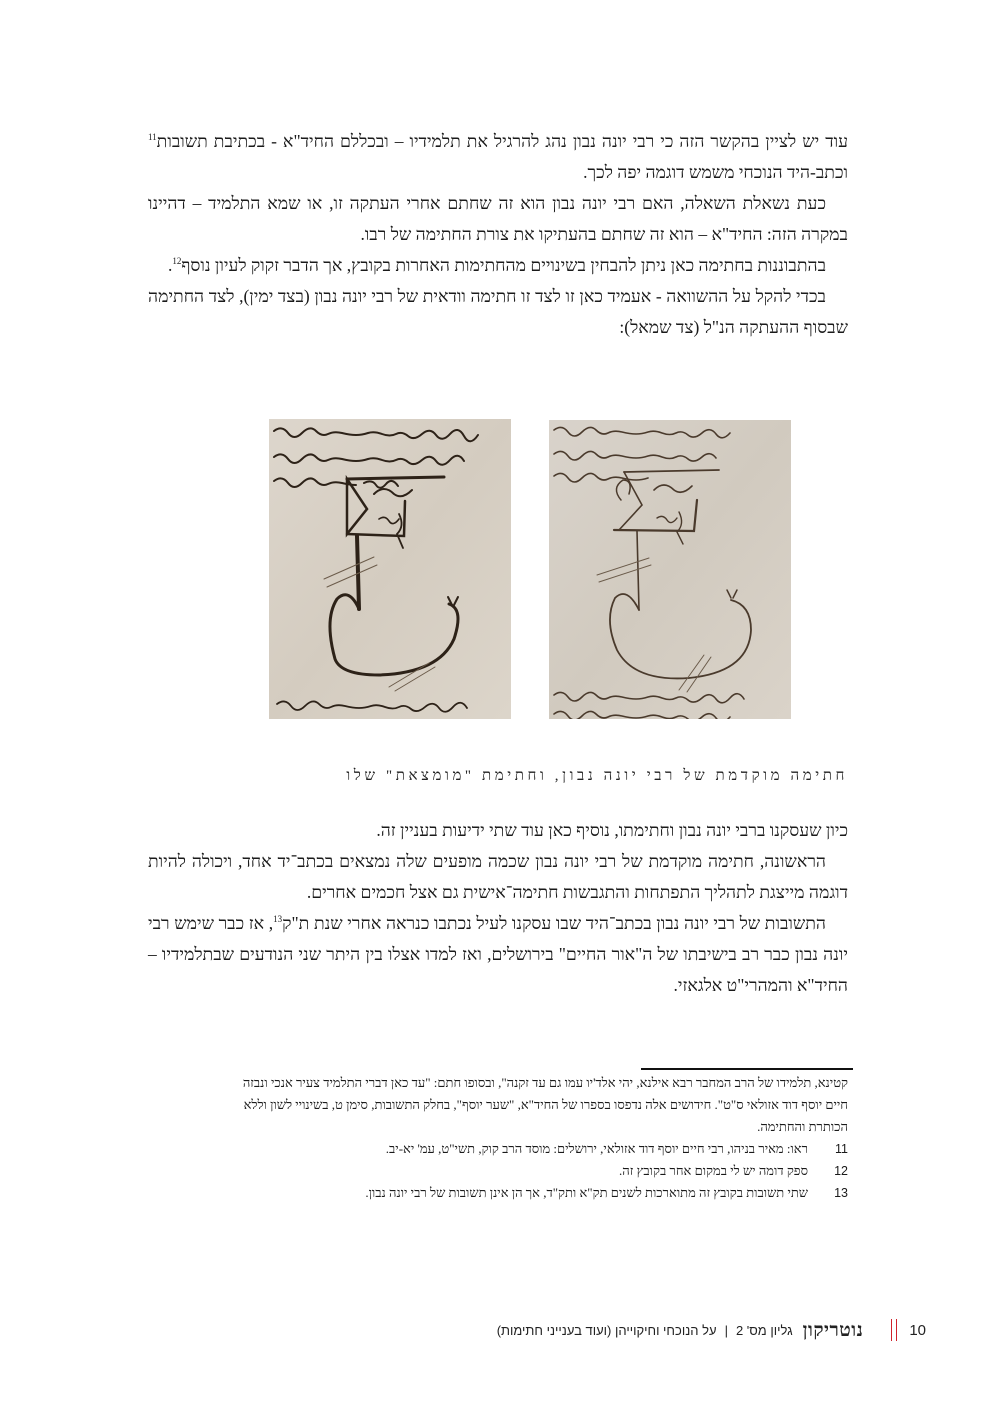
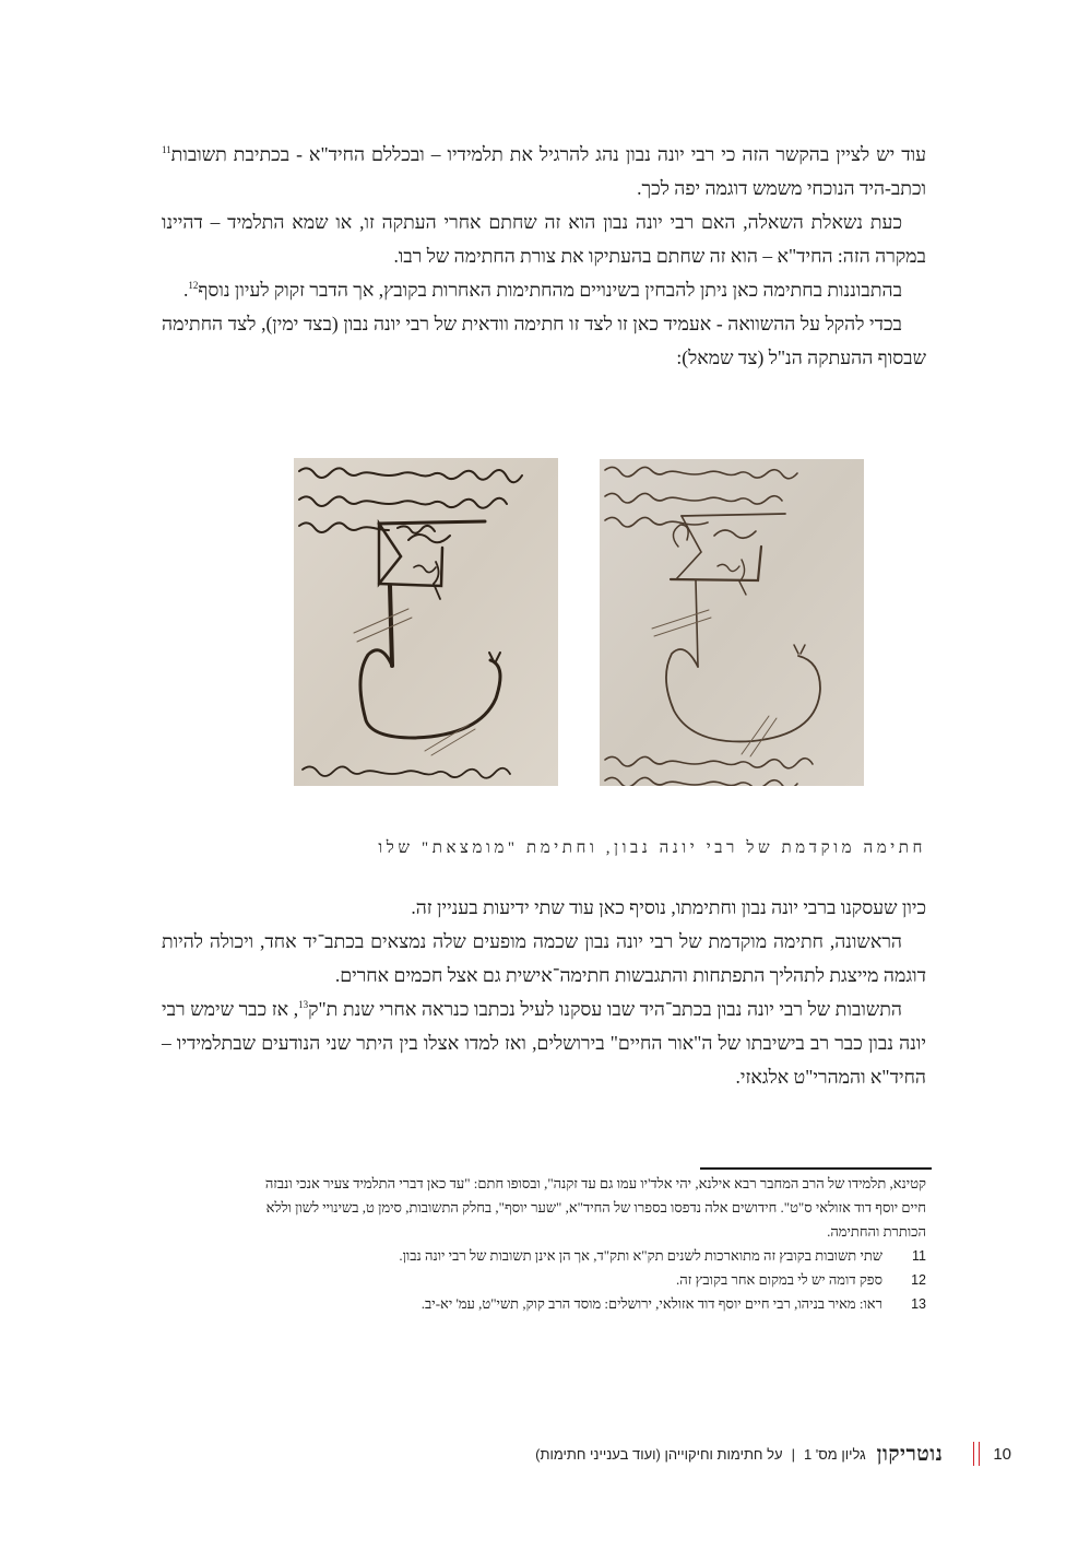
  עוד יש לציין בהקשר הזה כי רבי יונה נבון נהג להרגיל את תלמידיו – ובכללם החיד"א - בכתיבת תשובות11 וכתב-היד הנוכחי משמש דוגמה יפה לכך.
  כעת נשאלת השאלה, האם רבי יונה נבון הוא זה שחתם אחרי העתקה זו, או שמא התלמיד – דהיינו במקרה הזה: החיד"א – הוא זה שחתם בהעתיקו את צורת החתימה של רבו.
  בהתבוננות בחתימה כאן ניתן להבחין בשינויים מהחתימות האחרות בקובץ, אך הדבר זקוק לעיון נוסף12.
  בכדי להקל על ההשוואה - אעמיד כאן זו לצד זו חתימה וודאית של רבי יונה נבון (בצד ימין), לצד החתימה שבסוף ההעתקה הנ"ל (צד שמאל):
  חתימה מוקדמת של רבי יונה נבון, וחתימת "מומצאת" שלו
  כיון שעסקנו ברבי יונה נבון וחתימתו, נוסיף כאן עוד שתי ידיעות בעניין זה.
  הראשונה, חתימה מוקדמת של רבי יונה נבון שכמה מופעים שלה נמצאים בכתב־יד אחד, ויכולה להיות דוגמה מייצגת לתהליך התפתחות והתגבשות חתימה־אישית גם אצל חכמים אחרים.
  התשובות של רבי יונה נבון בכתב־היד שבו עסקנו לעיל נכתבו כנראה אחרי שנת ת"ק13, אז כבר שימש רבי יונה נבון כבר רב בישיבתו של ה"אור החיים" בירושלים, ואז למדו אצלו בין היתר שני הנודעים שבתלמידיו – החיד"א והמהרי"ט אלגאזי.
  קטינא, תלמידו של הרב המחבר רבא אילנא, יהי אלד'יו עמו גם עד זקנה", ובסופו חתם: "עד כאן דברי התלמיד צעיר אנכי ונבזה חיים יוסף דוד אזולאי ס"ט". חידושים אלה נדפסו בספרו של החיד"א, "שער יוסף", בחלק התשובות, סימן ט, בשינויי לשון וללא הכותרת והחתימה.
  11
- ראו: מאיר בניהו, רבי חיים יוסף דוד אזולאי, ירושלים: מוסד הרב קוק, תשי"ט, עמ' יא-יב.
+ שתי תשובות בקובץ זה מתוארכות לשנים תק"א ותק"ד, אך הן אינן תשובות של רבי יונה נבון.
  12
  ספק דומה יש לי במקום אחר בקובץ זה.
  13
- שתי תשובות בקובץ זה מתוארכות לשנים תק"א ותק"ד, אך הן אינן תשובות של רבי יונה נבון.
+ ראו: מאיר בניהו, רבי חיים יוסף דוד אזולאי, ירושלים: מוסד הרב קוק, תשי"ט, עמ' יא-יב.
  10
  נוטריקון
- גליון מס' 2
+ גליון מס' 1
  |
- על הנוכחי וחיקוייהן (ועוד בענייני חתימות)
+ על חתימות וחיקוייהן (ועוד בענייני חתימות)
